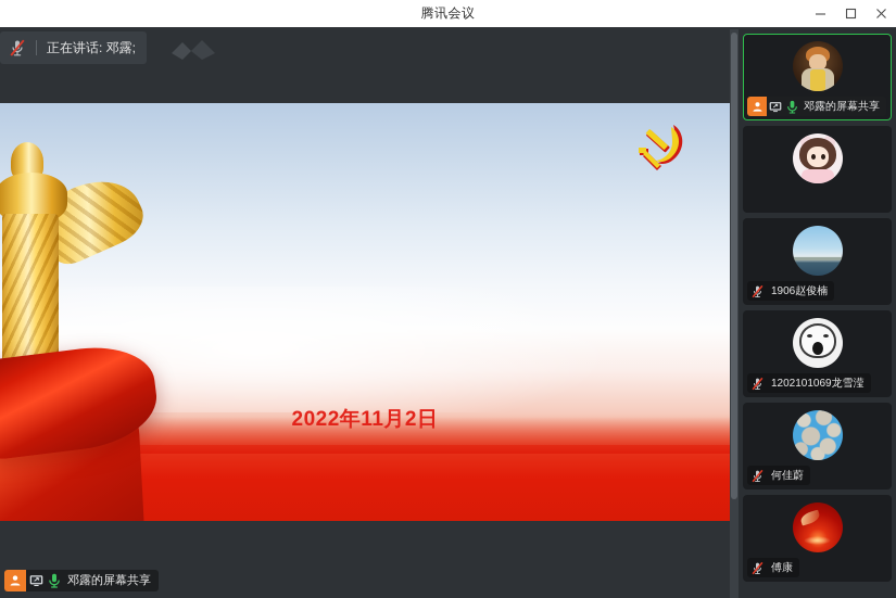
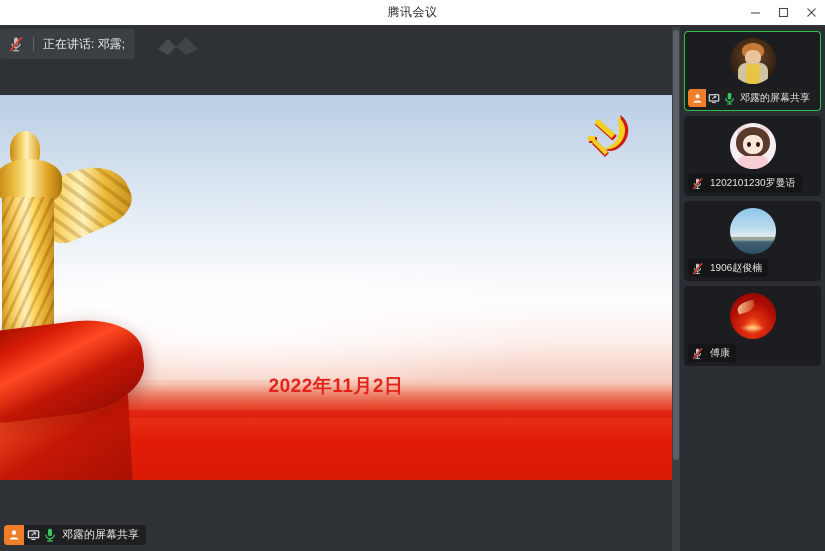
  腾讯会议
  正在讲话: 邓露;
  2022年11月2日
  邓露的屏幕共享
  邓露的屏幕共享
+ 1202101230罗曼语
  1906赵俊楠
- 1202101069龙雪滢
- 何佳蔚
  傅康
